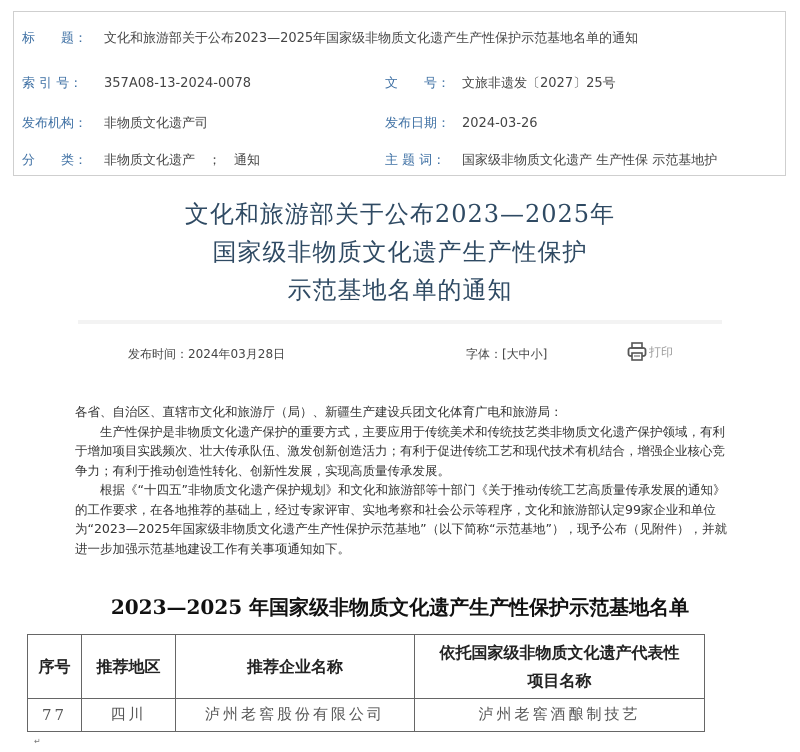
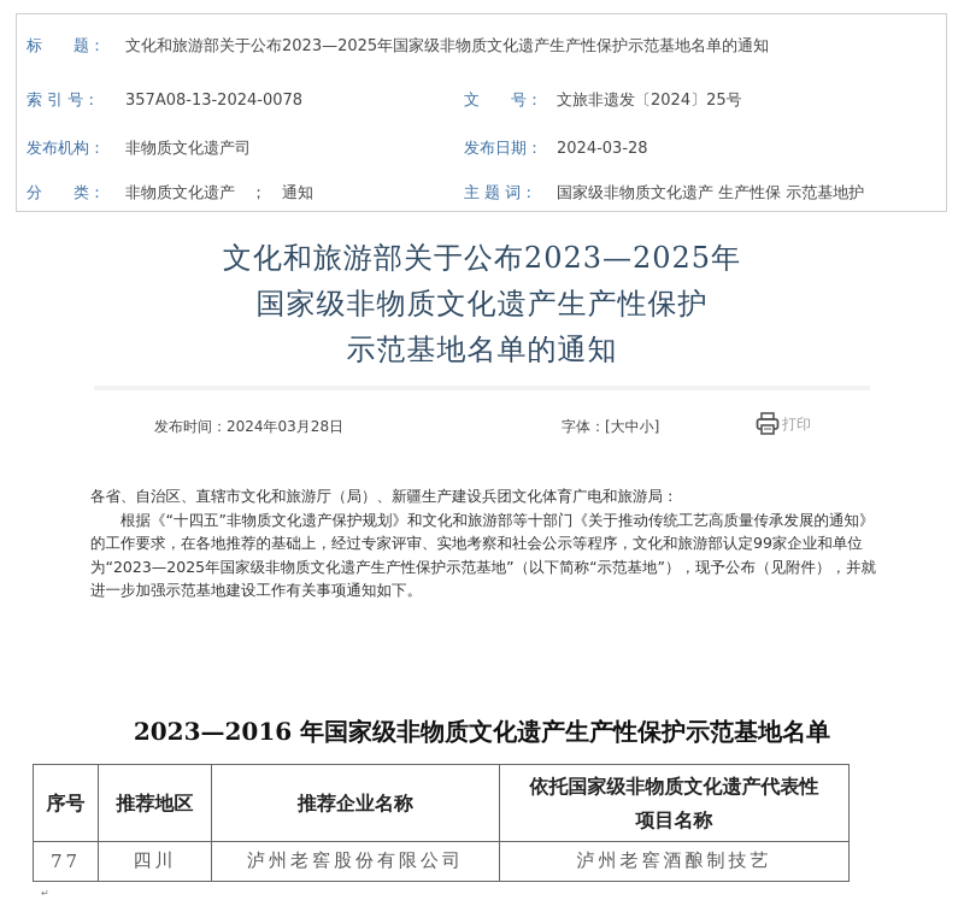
  标 题：
  文化和旅游部关于公布2023—2025年国家级非物质文化遗产生产性保护示范基地名单的通知
  索 引 号：
  357A08-13-2024-0078
  文 号：
- 文旅非遗发〔2027〕25号
+ 文旅非遗发〔2024〕25号
  发布机构：
  非物质文化遗产司
  发布日期：
- 2024-03-26
+ 2024-03-28
  分 类：
  非物质文化遗产 ； 通知
  主 题 词：
  国家级非物质文化遗产 生产性保 示范基地护
  文化和旅游部关于公布2023—2025年
  国家级非物质文化遗产生产性保护
  示范基地名单的通知
  发布时间：2024年03月28日
  字体：[大中小]
  打印
  各省、自治区、直辖市文化和旅游厅（局）、新疆生产建设兵团文化体育广电和旅游局：
- 生产性保护是非物质文化遗产保护的重要方式，主要应用于传统美术和传统技艺类非物质文化遗产保护领域，有利于增加项目实践频次、壮大传承队伍、激发创新创造活力；有利于促进传统工艺和现代技术有机结合，增强企业核心竞争力；有利于推动创造性转化、创新性发展，实现高质量传承发展。
  根据《“十四五”非物质文化遗产保护规划》和文化和旅游部等十部门《关于推动传统工艺高质量传承发展的通知》的工作要求，在各地推荐的基础上，经过专家评审、实地考察和社会公示等程序，文化和旅游部认定99家企业和单位为“2023—2025年国家级非物质文化遗产生产性保护示范基地”（以下简称“示范基地”），现予公布（见附件），并就进一步加强示范基地建设工作有关事项通知如下。
- 2023—2025 年国家级非物质文化遗产生产性保护示范基地名单
+ 2023—2016 年国家级非物质文化遗产生产性保护示范基地名单
  序号	推荐地区	推荐企业名称	依托国家级非物质文化遗产代表性项目名称
  77	四川	泸州老窖股份有限公司	泸州老窖酒酿制技艺
  ↵
